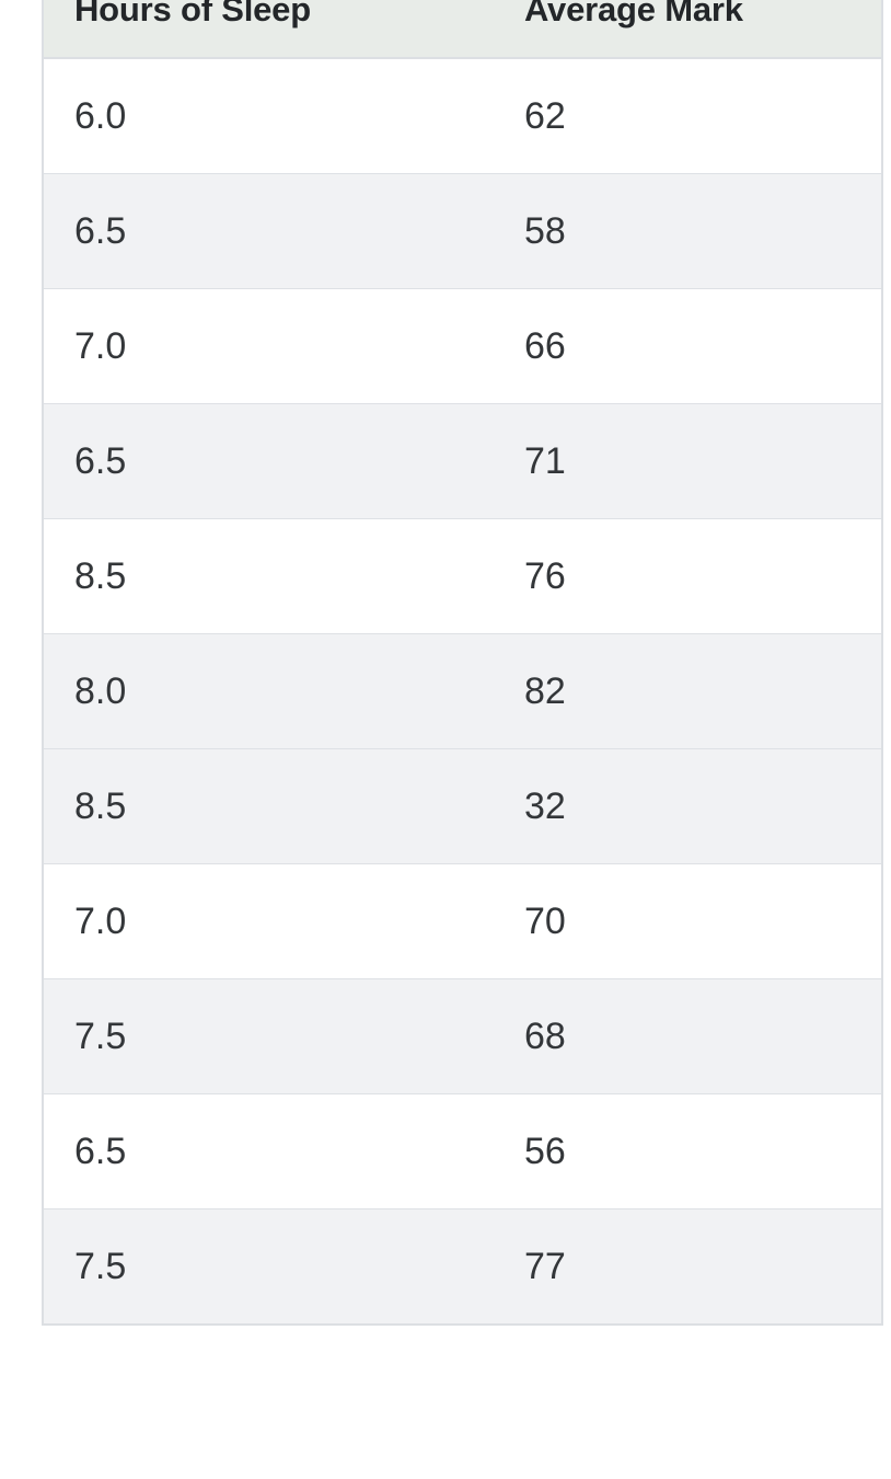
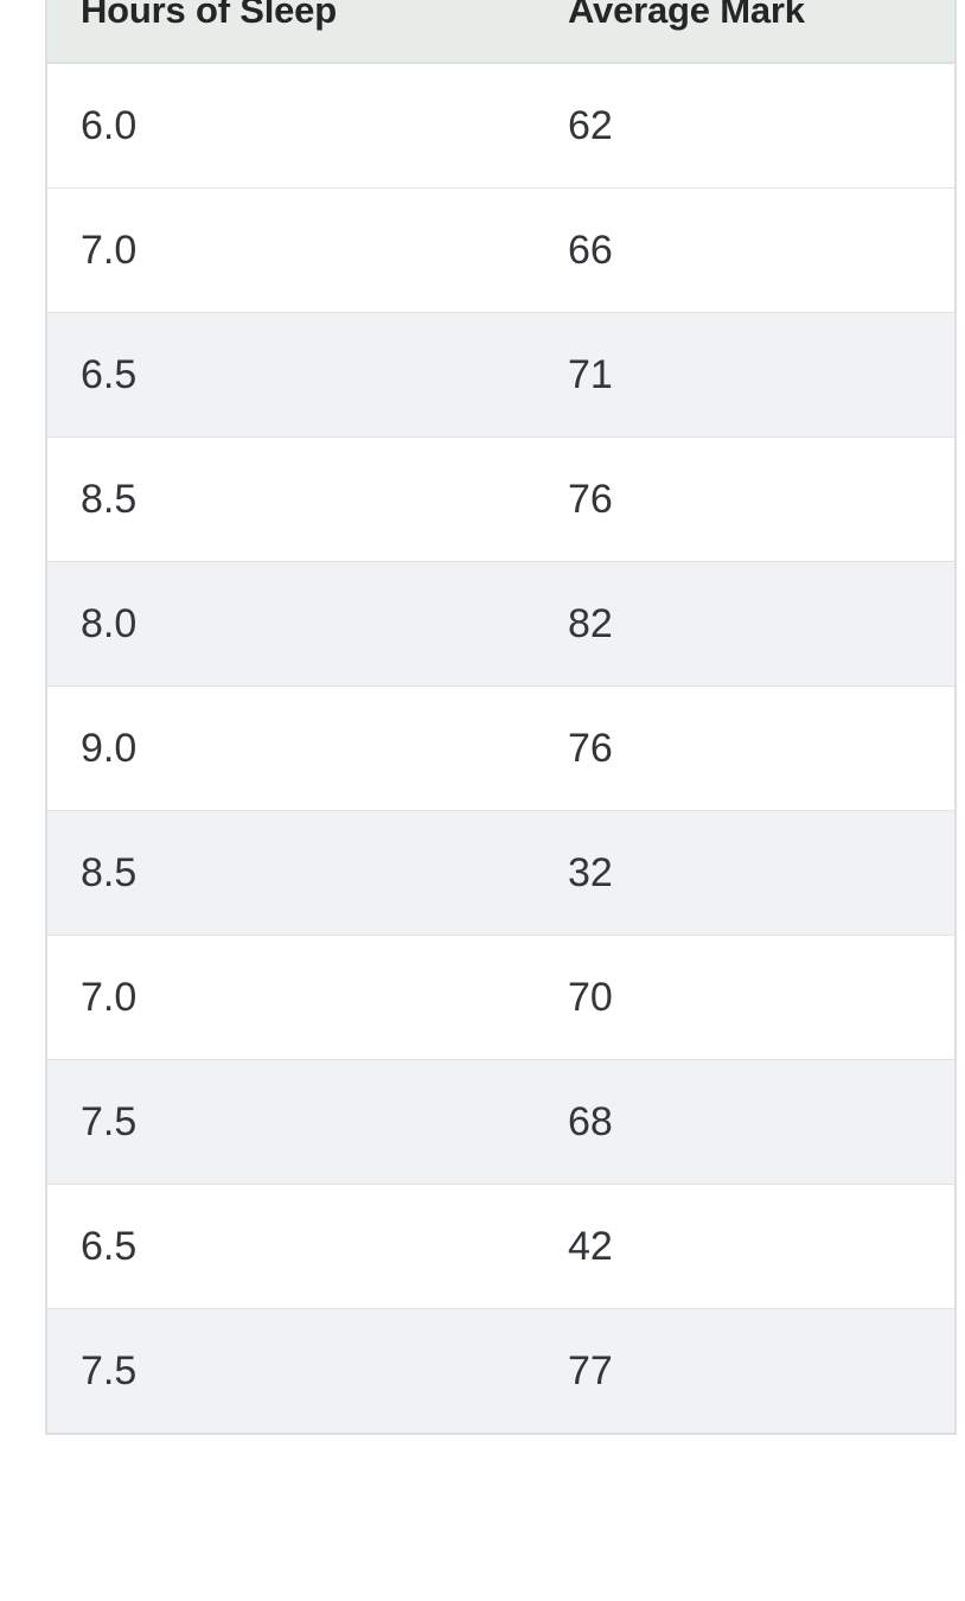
  Hours of Sleep	Average Mark
  6.0	62
- 6.5	58
  7.0	66
  6.5	71
  8.5	76
  8.0	82
+ 9.0	76
  8.5	32
  7.0	70
  7.5	68
- 6.5	56
+ 6.5	42
  7.5	77
